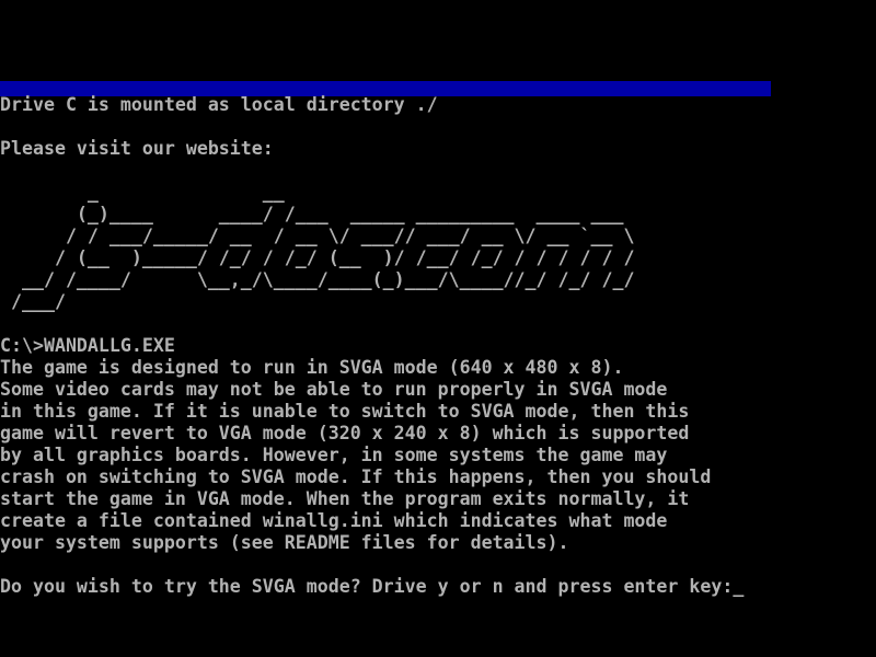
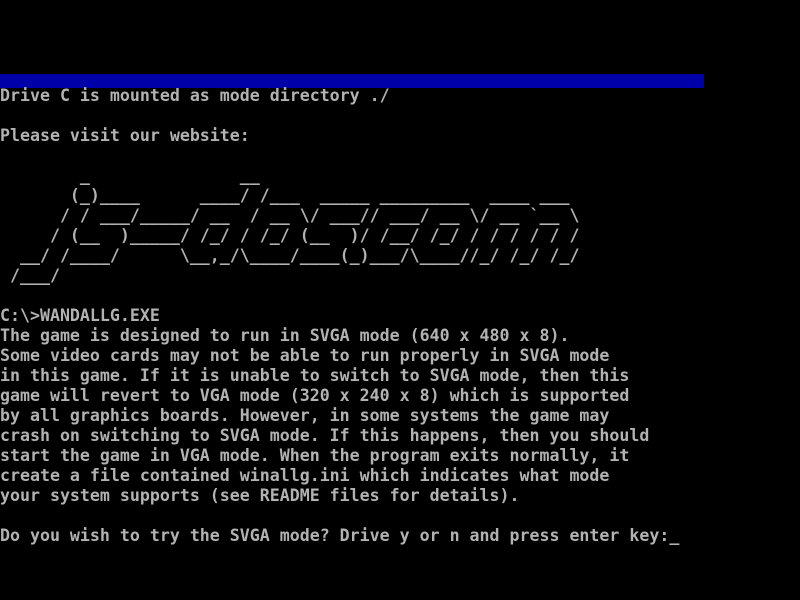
- Drive C is mounted as local directory ./ Please visit our website: _ __
+ Drive C is mounted as mode directory ./ Please visit our website: _ __
  (_)____ ____/ /___ _____ _________ ____ ___
  / / ___/_____/ __ / __ \/ ___// ___/ __ \/ __ `__ \
  / (__ )_____/ /_/ / /_/ (__ )/ /__/ /_/ / / / / / /
  __/ /____/ \__,_/\____/____(_)___/\____//_/ /_/ /_/
  /___/ C:\>WANDALLG.EXE The game is designed to run in SVGA mode (640 x 480 x 8).
  Some video cards may not be able to run properly in SVGA mode
  in this game. If it is unable to switch to SVGA mode, then this
  game will revert to VGA mode (320 x 240 x 8) which is supported
  by all graphics boards. However, in some systems the game may
  crash on switching to SVGA mode. If this happens, then you should
  start the game in VGA mode. When the program exits normally, it
  create a file contained winallg.ini which indicates what mode
  your system supports (see README files for details). Do you wish to try the SVGA mode? Drive y or n and press enter key:_
